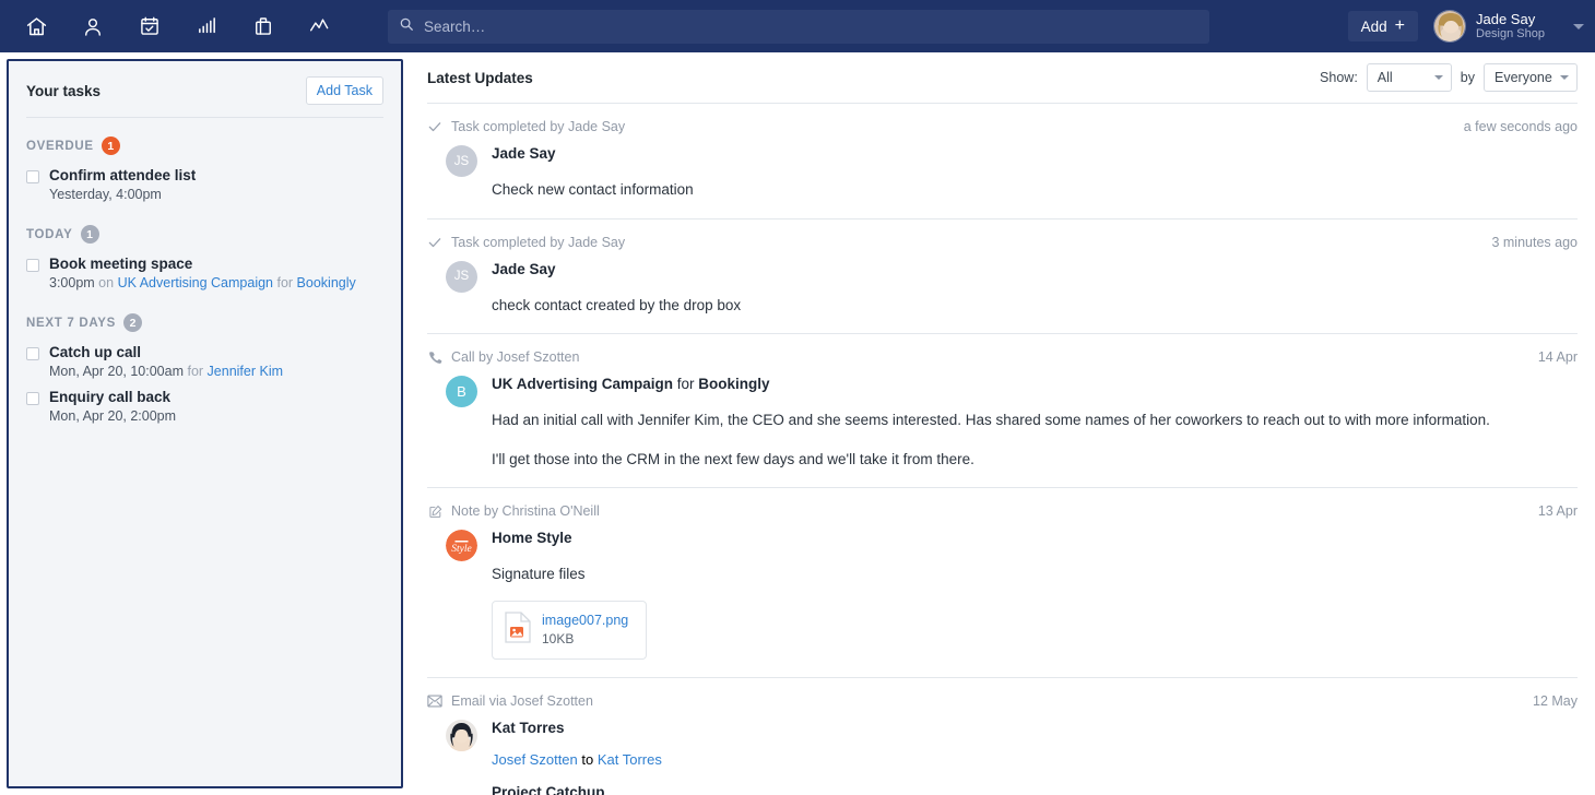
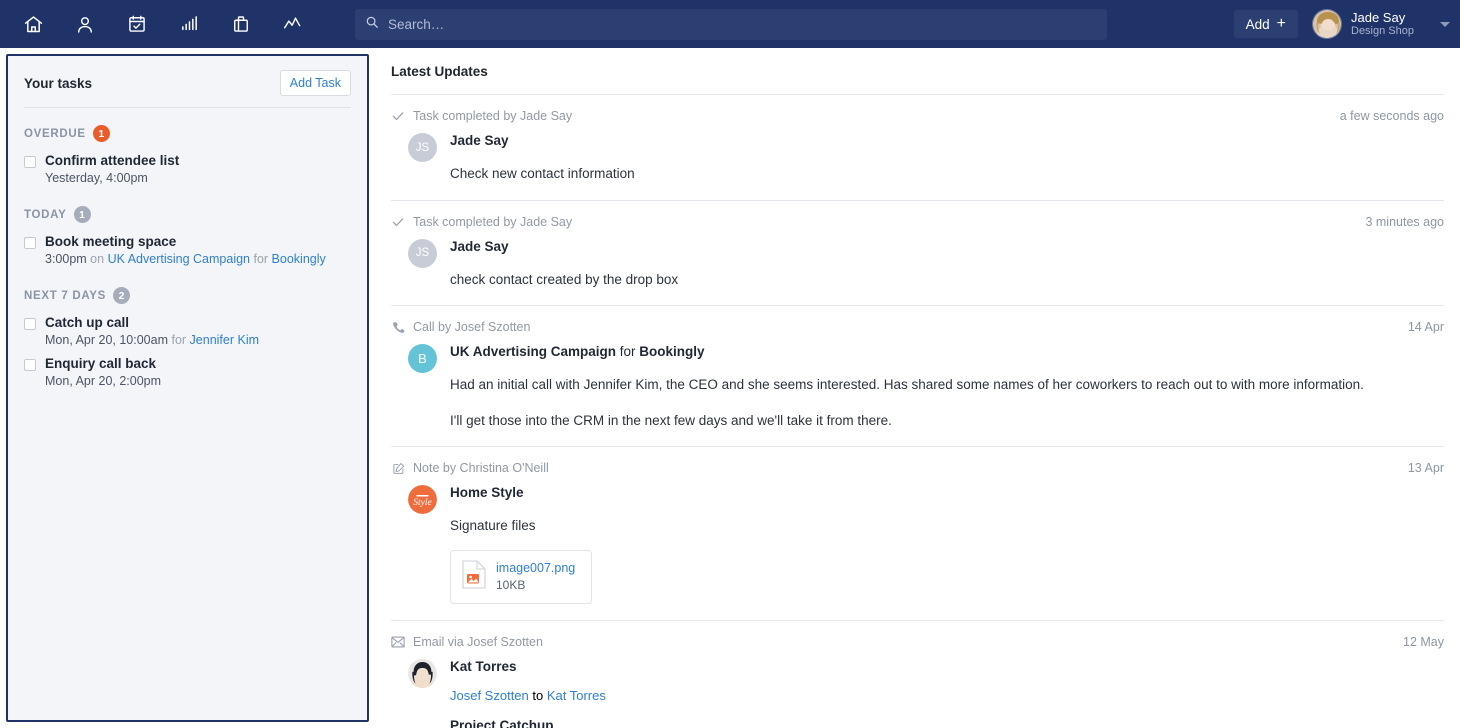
  Search…
  Add
  +
  Jade Say
  Design Shop
  Your tasks
  Add Task
  OVERDUE
  1
  Confirm attendee list
  Yesterday, 4:00pm
  TODAY
  1
  Book meeting space
  3:00pm on UK Advertising Campaign for Bookingly
  NEXT 7 DAYS
  2
  Catch up call
  Mon, Apr 20, 10:00am for Jennifer Kim
  Enquiry call back
  Mon, Apr 20, 2:00pm
  Latest Updates
- Show:
- All
- by
- Everyone
  Task completed by Jade Say
  a few seconds ago
  JS
  Jade Say
  Check new contact information
  Task completed by Jade Say
  3 minutes ago
  JS
  Jade Say
  check contact created by the drop box
  Call by Josef Szotten
  14 Apr
  B
  UK Advertising Campaign for Bookingly
  Had an initial call with Jennifer Kim, the CEO and she seems interested. Has shared some names of her coworkers to reach out to with more information.
  I'll get those into the CRM in the next few days and we'll take it from there.
  Note by Christina O'Neill
  13 Apr
  Style
  Home Style
  Signature files
  image007.png
  10KB
  Email via Josef Szotten
  12 May
  Kat Torres
  Josef Szotten to Kat Torres
  Project Catchup
